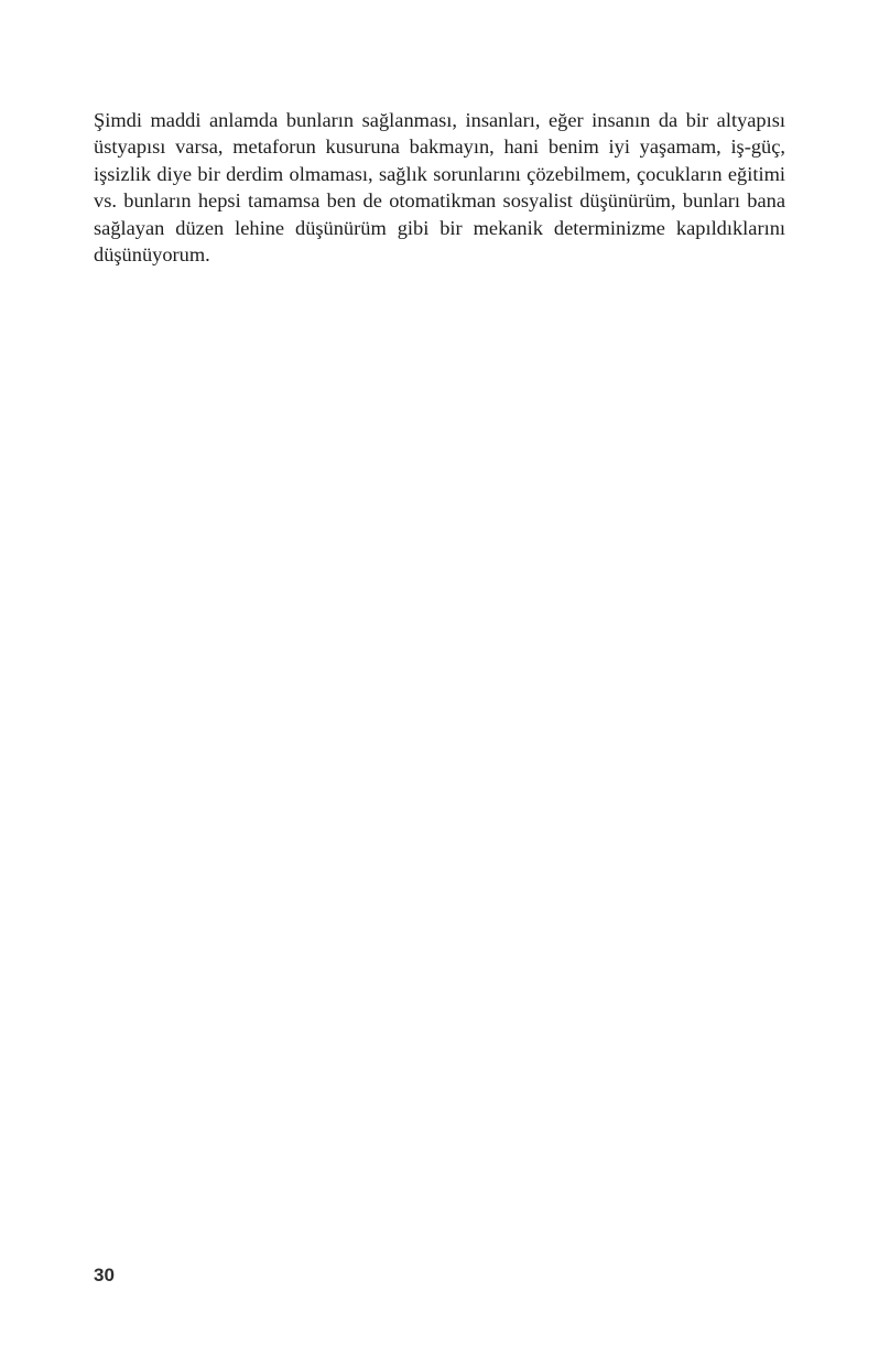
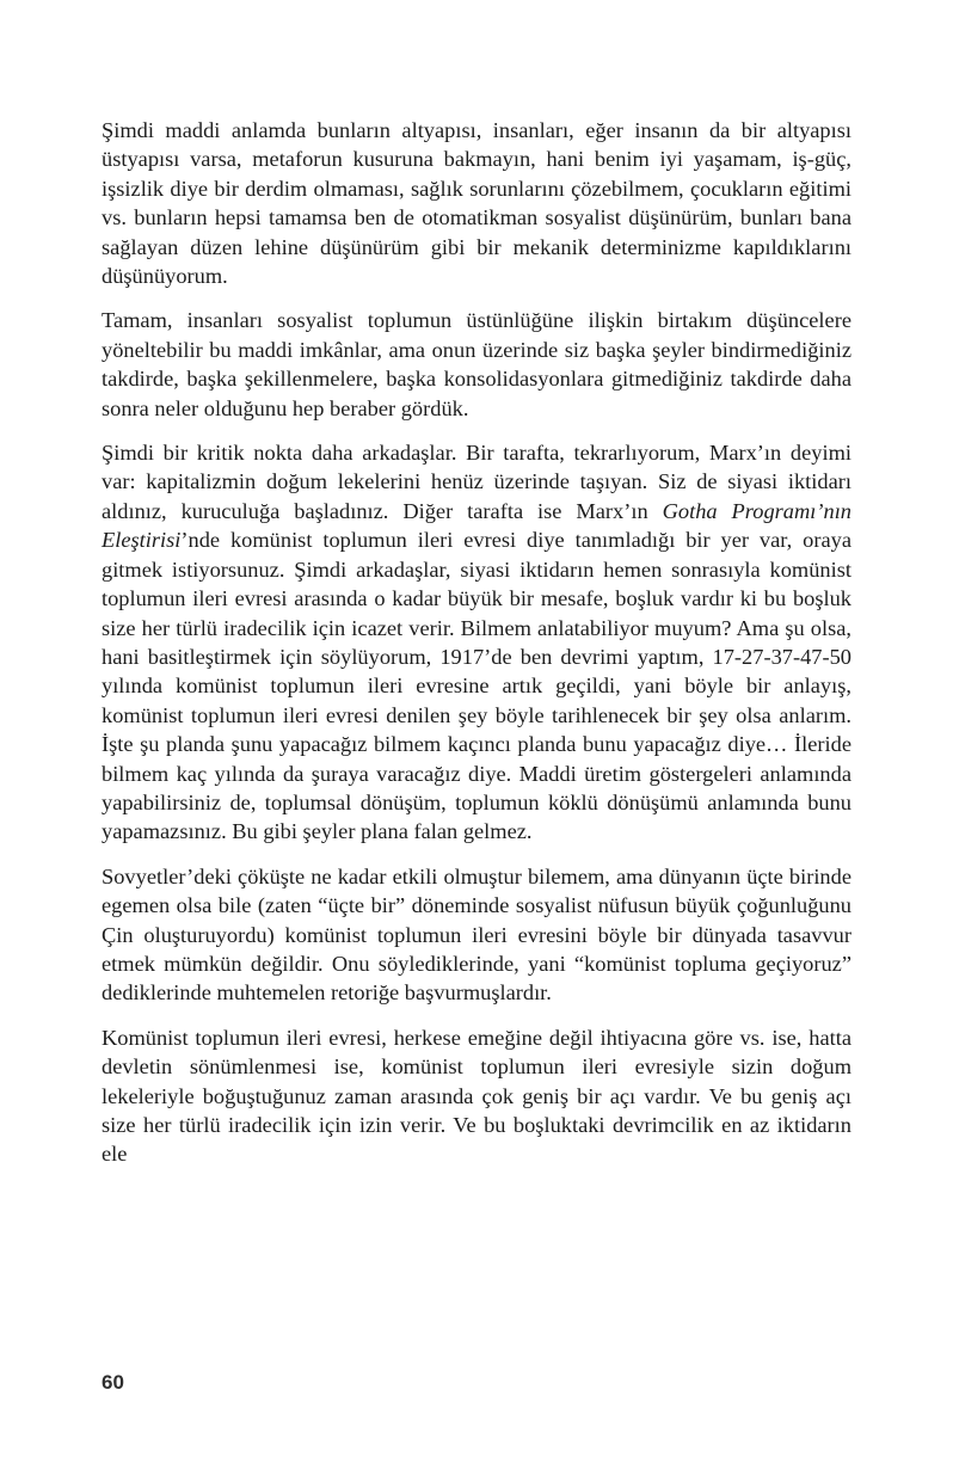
- Şimdi maddi anlamda bunların sağlanması, insanları, eğer insanın da bir altyapısı üstyapısı varsa, metaforun kusuruna bakmayın, hani benim iyi yaşamam, iş-güç, işsizlik diye bir derdim olmaması, sağlık sorunlarını çözebilmem, çocukların eğitimi vs. bunların hepsi tamamsa ben de otomatikman sosyalist düşünürüm, bunları bana sağlayan düzen lehine düşünürüm gibi bir mekanik determinizme kapıldıklarını düşünüyorum.
+ Şimdi maddi anlamda bunların altyapısı, insanları, eğer insanın da bir altyapısı üstyapısı varsa, metaforun kusuruna bakmayın, hani benim iyi yaşamam, iş-güç, işsizlik diye bir derdim olmaması, sağlık sorunlarını çözebilmem, çocukların eğitimi vs. bunların hepsi tamamsa ben de otomatikman sosyalist düşünürüm, bunları bana sağlayan düzen lehine düşünürüm gibi bir mekanik determinizme kapıldıklarını düşünüyorum.
+ Tamam, insanları sosyalist toplumun üstünlüğüne ilişkin birtakım düşüncelere yöneltebilir bu maddi imkânlar, ama onun üzerinde siz başka şeyler bindirmediğiniz takdirde, başka şekillenmelere, başka konsolidasyonlara gitmediğiniz takdirde daha sonra neler olduğunu hep beraber gördük.
+ Şimdi bir kritik nokta daha arkadaşlar. Bir tarafta, tekrarlıyorum, Marx’ın deyimi var: kapitalizmin doğum lekelerini henüz üzerinde taşıyan. Siz de siyasi iktidarı aldınız, kuruculuğa başladınız. Diğer tarafta ise Marx’ın Gotha Programı’nın Eleştirisi’nde komünist toplumun ileri evresi diye tanımladığı bir yer var, oraya gitmek istiyorsunuz. Şimdi arkadaşlar, siyasi iktidarın hemen sonrasıyla komünist toplumun ileri evresi arasında o kadar büyük bir mesafe, boşluk vardır ki bu boşluk size her türlü iradecilik için icazet verir. Bilmem anlatabiliyor muyum? Ama şu olsa, hani basitleştirmek için söylüyorum, 1917’de ben devrimi yaptım, 17-27-37-47-50 yılında komünist toplumun ileri evresine artık geçildi, yani böyle bir anlayış, komünist toplumun ileri evresi denilen şey böyle tarihlenecek bir şey olsa anlarım. İşte şu planda şunu yapacağız bilmem kaçıncı planda bunu yapacağız diye… İleride bilmem kaç yılında da şuraya varacağız diye. Maddi üretim göstergeleri anlamında yapabilirsiniz de, toplumsal dönüşüm, toplumun köklü dönüşümü anlamında bunu yapamazsınız. Bu gibi şeyler plana falan gelmez.
+ Sovyetler’deki çöküşte ne kadar etkili olmuştur bilemem, ama dünyanın üçte birinde egemen olsa bile (zaten “üçte bir” döneminde sosyalist nüfusun büyük çoğunluğunu Çin oluşturuyordu) komünist toplumun ileri evresini böyle bir dünyada tasavvur etmek mümkün değildir. Onu söylediklerinde, yani “komünist topluma geçiyoruz” dediklerinde muhtemelen retoriğe başvurmuşlardır.
+ Komünist toplumun ileri evresi, herkese emeğine değil ihtiyacına göre vs. ise, hatta devletin sönümlenmesi ise, komünist toplumun ileri evresiyle sizin doğum lekeleriyle boğuştuğunuz zaman arasında çok geniş bir açı vardır. Ve bu geniş açı size her türlü iradecilik için izin verir. Ve bu boşluktaki devrimcilik en az iktidarın ele
- 30
+ 60
